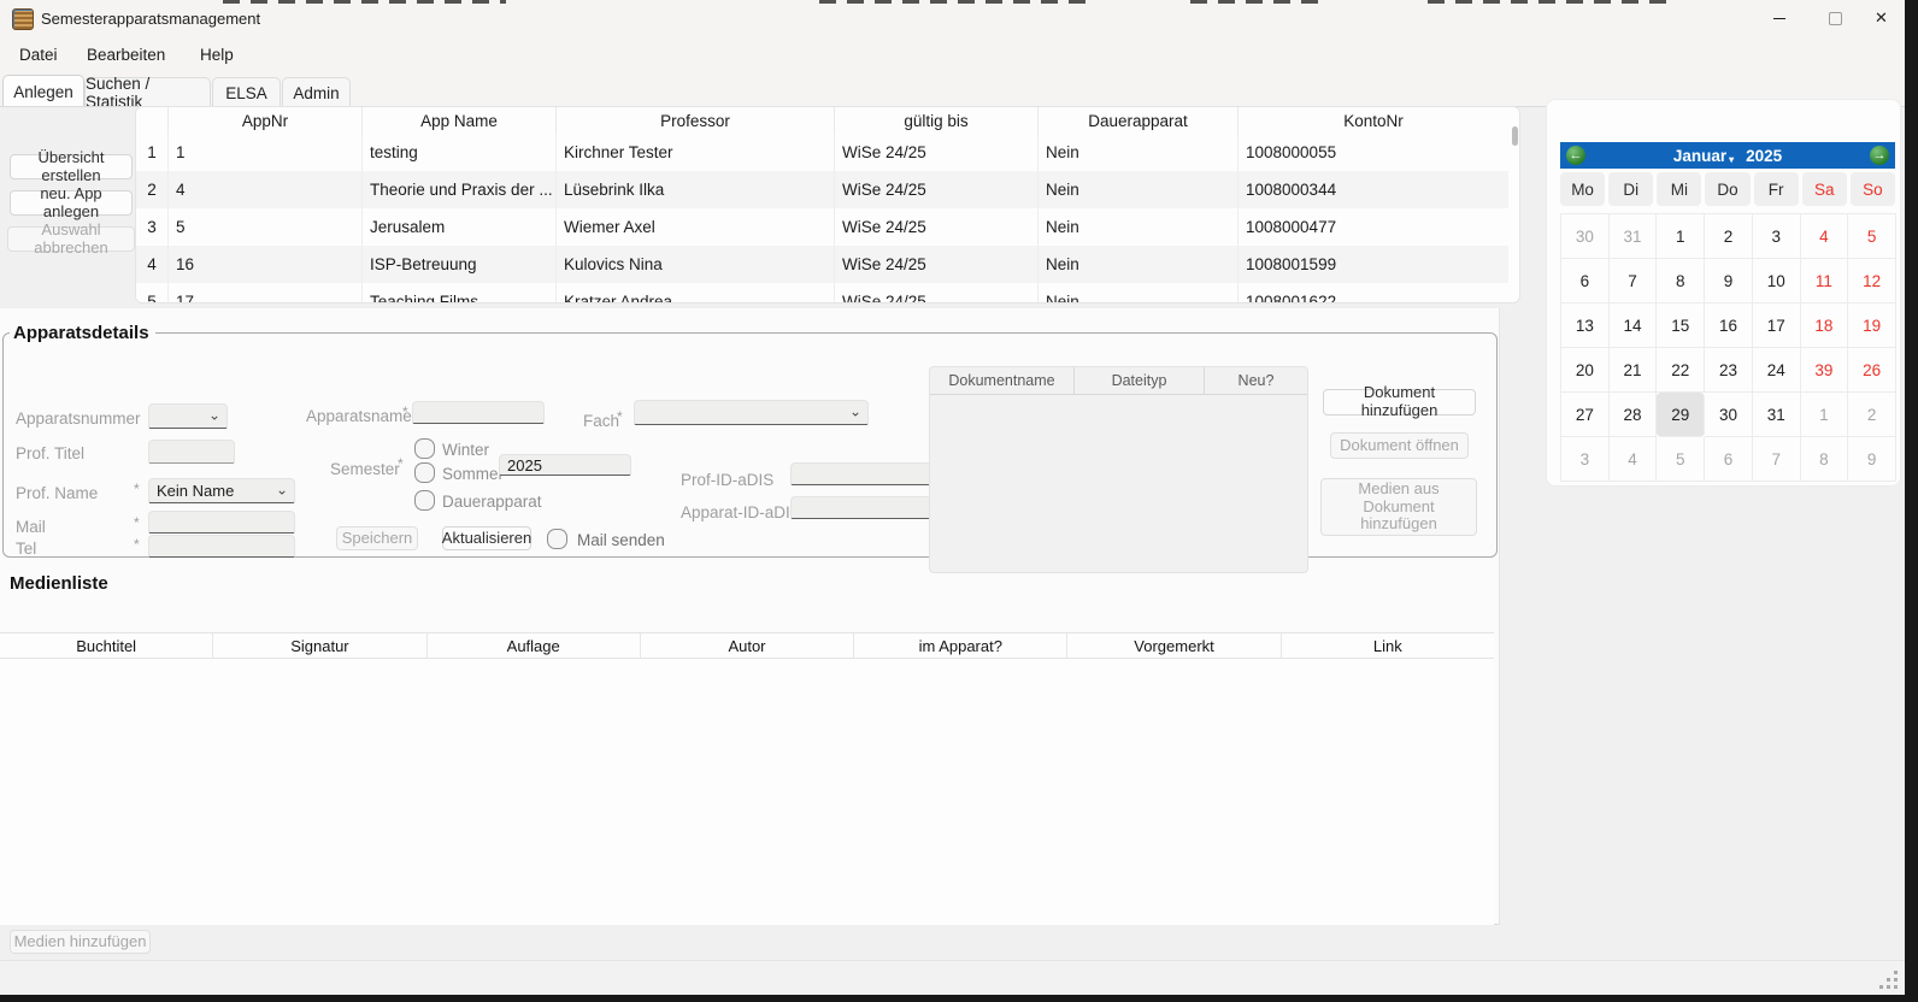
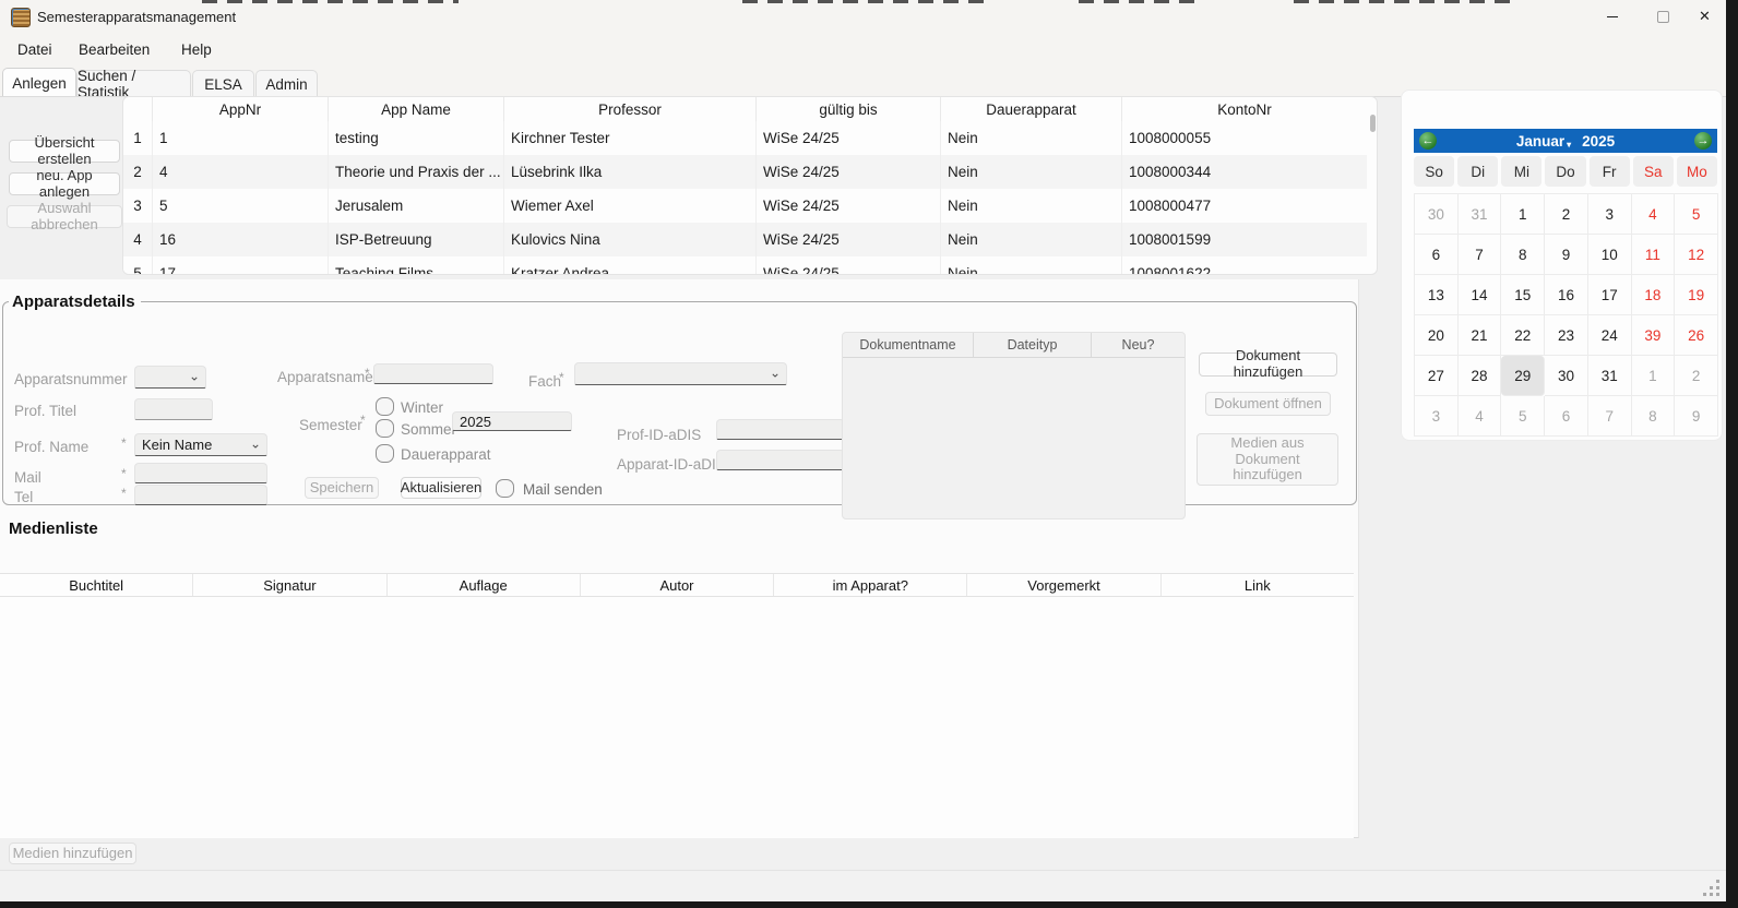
  Semesterapparatsmanagement
  ✕
  Datei
  Bearbeiten
  Help
  Anlegen
  Suchen / Statistik
  ELSA
  Admin
  Übersicht erstellen
  neu. App anlegen
  Auswahl abbrechen
  AppNr
  App Name
  Professor
  gültig bis
  Dauerapparat
  KontoNr
  1
  1
  testing
  Kirchner Tester
  WiSe 24/25
  Nein
  1008000055
  2
  4
  Theorie und Praxis der ...
  Lüsebrink Ilka
  WiSe 24/25
  Nein
  1008000344
  3
  5
  Jerusalem
  Wiemer Axel
  WiSe 24/25
  Nein
  1008000477
  4
  16
  ISP-Betreuung
  Kulovics Nina
  WiSe 24/25
  Nein
  1008001599
  5
  17
  Teaching Films
  Kratzer Andrea
  WiSe 24/25
  Nein
  1008001622
  Apparatsdetails
  Apparatsnummer
  ⌄
  Prof. Titel
  Prof. Name
  *
  Kein Name
  ⌄
  Mail
  *
  Tel
  *
  Apparatsname
  *
  Fach
  *
  ⌄
  Semester
  *
  Winter
  Somme
  Dauerapparat
  2025
  Prof-ID-aDIS
  Apparat-ID-aDI
  Speichern
  Aktualisieren
  Mail senden
  Dokumentname
  Dateityp
  Neu?
  Dokument hinzufügen
  Dokument öffnen
  Medien aus Dokument hinzufügen
  Medienliste
  Buchtitel
  Signatur
  Auflage
  Autor
  im Apparat?
  Vorgemerkt
  Link
  Medien hinzufügen
  ←
  Januar
  ▾
  2025
  →
- Mo
+ So
  Di
  Mi
  Do
  Fr
  Sa
- So
+ Mo
  30
  31
  1
  2
  3
  4
  5
  6
  7
  8
  9
  10
  11
  12
  13
  14
  15
  16
  17
  18
  19
  20
  21
  22
  23
  24
  39
  26
  27
  28
  29
  30
  31
  1
  2
  3
  4
  5
  6
  7
  8
  9
